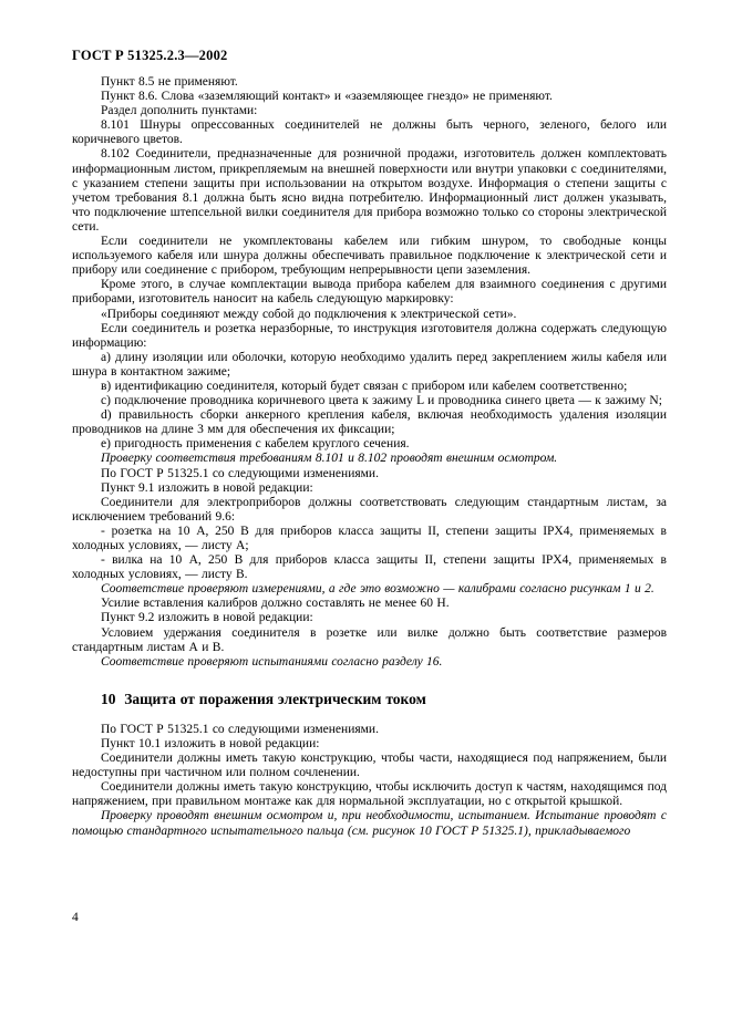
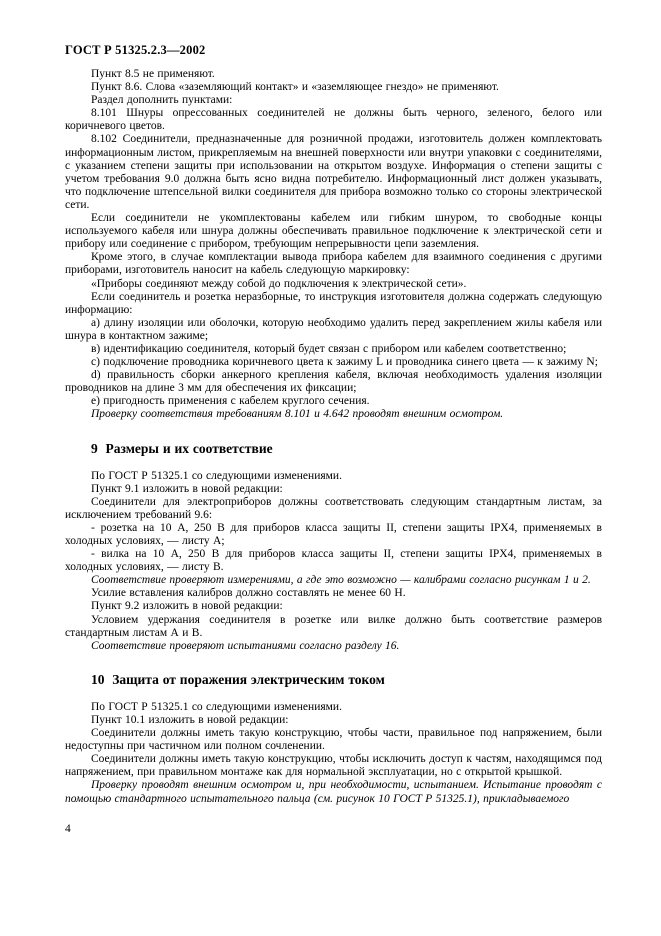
  ГОСТ Р 51325.2.3—2002
  Пункт 8.5 не применяют.
  Пункт 8.6. Слова «заземляющий контакт» и «заземляющее гнездо» не применяют.
  Раздел дополнить пунктами:
  8.101 Шнуры опрессованных соединителей не должны быть черного, зеленого, белого или коричневого цветов.
- 8.102 Соединители, предназначенные для розничной продажи, изготовитель должен комплектовать информационным листом, прикрепляемым на внешней поверхности или внутри упаковки с соединителями, с указанием степени защиты при использовании на открытом воздухе. Информация о степени защиты с учетом требования 8.1 должна быть ясно видна потребителю. Информационный лист должен указывать, что подключение штепсельной вилки соединителя для прибора возможно только со стороны электрической сети.
+ 8.102 Соединители, предназначенные для розничной продажи, изготовитель должен комплектовать информационным листом, прикрепляемым на внешней поверхности или внутри упаковки с соединителями, с указанием степени защиты при использовании на открытом воздухе. Информация о степени защиты с учетом требования 9.0 должна быть ясно видна потребителю. Информационный лист должен указывать, что подключение штепсельной вилки соединителя для прибора возможно только со стороны электрической сети.
  Если соединители не укомплектованы кабелем или гибким шнуром, то свободные концы используемого кабеля или шнура должны обеспечивать правильное подключение к электрической сети и прибору или соединение с прибором, требующим непрерывности цепи заземления.
  Кроме этого, в случае комплектации вывода прибора кабелем для взаимного соединения с другими приборами, изготовитель наносит на кабель следующую маркировку:
  «Приборы соединяют между собой до подключения к электрической сети».
  Если соединитель и розетка неразборные, то инструкция изготовителя должна содержать следующую информацию:
  а) длину изоляции или оболочки, которую необходимо удалить перед закреплением жилы кабеля или шнура в контактном зажиме;
  в) идентификацию соединителя, который будет связан с прибором или кабелем соответственно;
  с) подключение проводника коричневого цвета к зажиму L и проводника синего цвета — к зажиму N;
  d) правильность сборки анкерного крепления кабеля, включая необходимость удаления изоляции проводников на длине 3 мм для обеспечения их фиксации;
  е) пригодность применения с кабелем круглого сечения.
- Проверку соответствия требованиям 8.101 и 8.102 проводят внешним осмотром.
+ Проверку соответствия требованиям 8.101 и 4.642 проводят внешним осмотром.
+ 9 Размеры и их соответствие
  По ГОСТ Р 51325.1 со следующими изменениями.
  Пункт 9.1 изложить в новой редакции:
  Соединители для электроприборов должны соответствовать следующим стандартным листам, за исключением требований 9.6:
  - розетка на 10 А, 250 В для приборов класса защиты II, степени защиты IPX4, применяемых в холодных условиях, — листу А;
  - вилка на 10 А, 250 В для приборов класса защиты II, степени защиты IPX4, применяемых в холодных условиях, — листу В.
  Соответствие проверяют измерениями, а где это возможно — калибрами согласно рисункам 1 и 2.
  Усилие вставления калибров должно составлять не менее 60 Н.
  Пункт 9.2 изложить в новой редакции:
  Условием удержания соединителя в розетке или вилке должно быть соответствие размеров стандартным листам А и В.
  Соответствие проверяют испытаниями согласно разделу 16.
  10 Защита от поражения электрическим током
  По ГОСТ Р 51325.1 со следующими изменениями.
  Пункт 10.1 изложить в новой редакции:
- Соединители должны иметь такую конструкцию, чтобы части, находящиеся под напряжением, были недоступны при частичном или полном сочленении.
+ Соединители должны иметь такую конструкцию, чтобы части, правильное под напряжением, были недоступны при частичном или полном сочленении.
  Соединители должны иметь такую конструкцию, чтобы исключить доступ к частям, находящимся под напряжением, при правильном монтаже как для нормальной эксплуатации, но с открытой крышкой.
  Проверку проводят внешним осмотром и, при необходимости, испытанием. Испытание проводят с помощью стандартного испытательного пальца (см. рисунок 10 ГОСТ Р 51325.1), прикладываемого
  4
